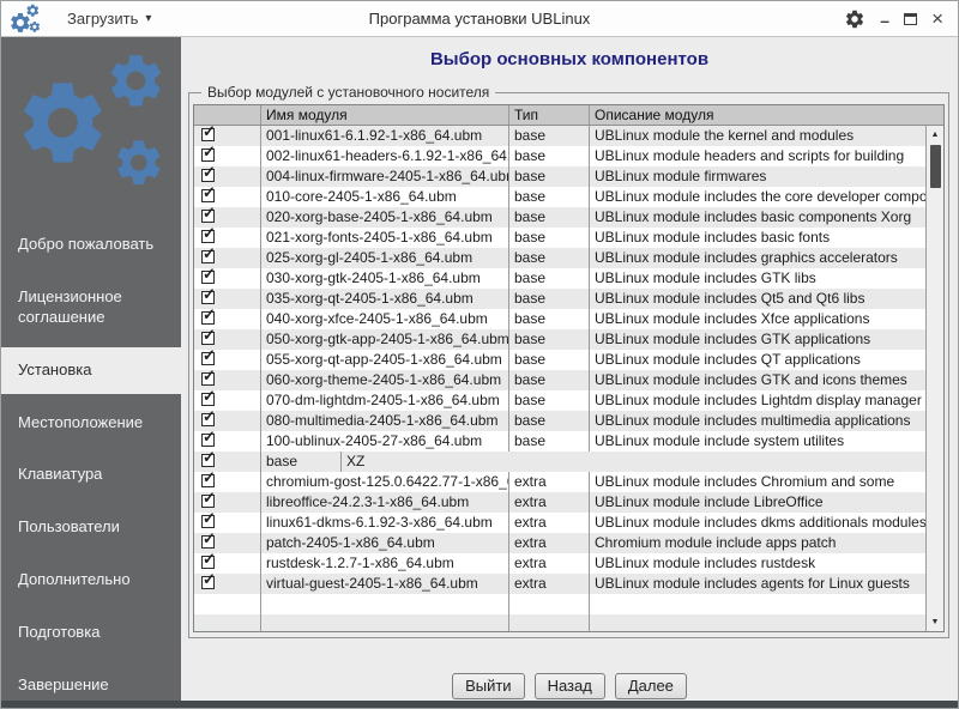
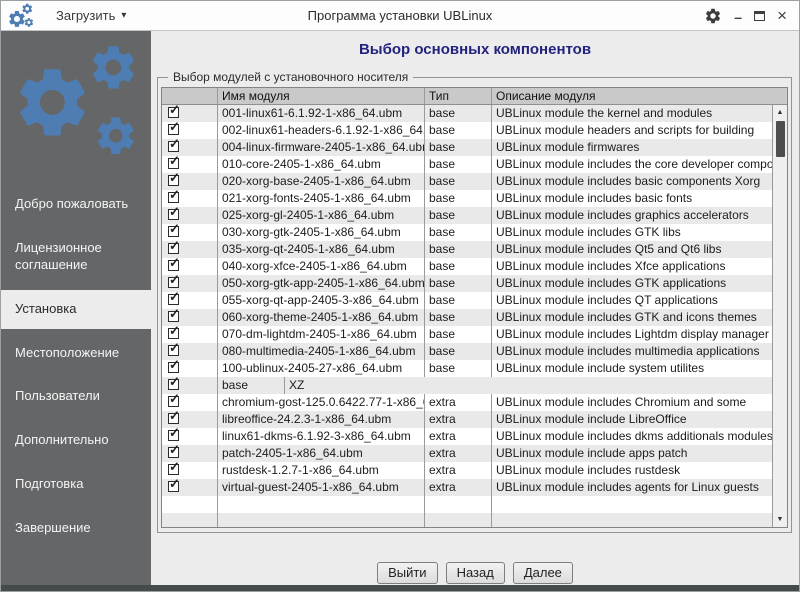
  Загрузить
  ▾
  Программа установки UBLinux
  –
  ×
  Добро пожаловать
  Лицензионное соглашение
  Установка
  Местоположение
- Клавиатура
  Пользователи
  Дополнительно
  Подготовка
  Завершение
  Выбор основных компонентов
  Выбор модулей с установочного носителя
  Имя модуля
  Тип
  Описание модуля
  ✓
  001-linux61-6.1.92-1-x86_64.ubm
  base
  UBLinux module the kernel and modules
  ✓
  002-linux61-headers-6.1.92-1-x86_64.
  base
  UBLinux module headers and scripts for building
  ✓
  004-linux-firmware-2405-1-x86_64.ub
  base
  UBLinux module firmwares
  ✓
  010-core-2405-1-x86_64.ubm
  base
  UBLinux module includes the core developer compo
  ✓
  020-xorg-base-2405-1-x86_64.ubm
  base
  UBLinux module includes basic components Xorg
  ✓
  021-xorg-fonts-2405-1-x86_64.ubm
  base
  UBLinux module includes basic fonts
  ✓
  025-xorg-gl-2405-1-x86_64.ubm
  base
  UBLinux module includes graphics accelerators
  ✓
  030-xorg-gtk-2405-1-x86_64.ubm
  base
  UBLinux module includes GTK libs
  ✓
  035-xorg-qt-2405-1-x86_64.ubm
  base
  UBLinux module includes Qt5 and Qt6 libs
  ✓
  040-xorg-xfce-2405-1-x86_64.ubm
  base
  UBLinux module includes Xfce applications
  ✓
  050-xorg-gtk-app-2405-1-x86_64.ubm
  base
  UBLinux module includes GTK applications
  ✓
- 055-xorg-qt-app-2405-1-x86_64.ubm
+ 055-xorg-qt-app-2405-3-x86_64.ubm
  base
  UBLinux module includes QT applications
  ✓
  060-xorg-theme-2405-1-x86_64.ubm
  base
  UBLinux module includes GTK and icons themes
  ✓
  070-dm-lightdm-2405-1-x86_64.ubm
  base
  UBLinux module includes Lightdm display manager
  ✓
  080-multimedia-2405-1-x86_64.ubm
  base
  UBLinux module includes multimedia applications
  ✓
  100-ublinux-2405-27-x86_64.ubm
  base
  UBLinux module include system utilites
  ✓
  base
  XZ
  ✓
  chromium-gost-125.0.6422.77-1-x86_
  extra
  UBLinux module includes Chromium and some
  ✓
  libreoffice-24.2.3-1-x86_64.ubm
  extra
  UBLinux module include LibreOffice
  ✓
  linux61-dkms-6.1.92-3-x86_64.ubm
  extra
  UBLinux module includes dkms additionals modules
  ✓
  patch-2405-1-x86_64.ubm
  extra
- Chromium module include apps patch
+ UBLinux module include apps patch
  ✓
  rustdesk-1.2.7-1-x86_64.ubm
  extra
  UBLinux module includes rustdesk
  ✓
  virtual-guest-2405-1-x86_64.ubm
  extra
  UBLinux module includes agents for Linux guests
  Выйти
  Назад
  Далее
